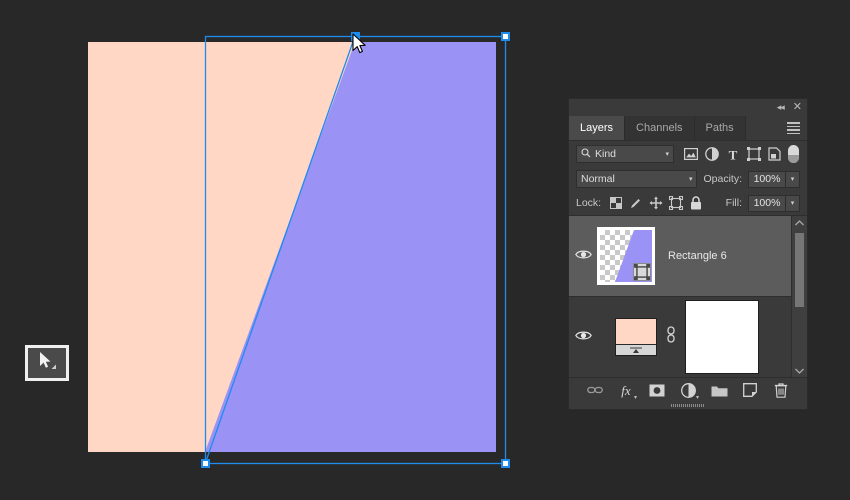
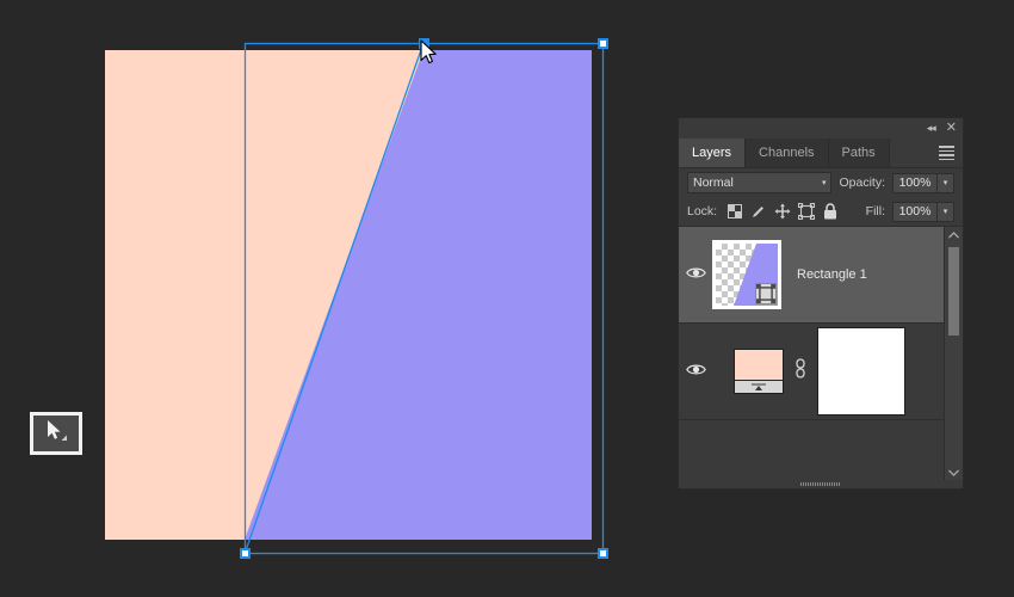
  ◂◂
  ✕
  Layers
  Channels
  Paths
- Kind
- T
  Normal
  Opacity:
  100%
  Lock:
  Fill:
  100%
- Rectangle 6
+ Rectangle 1
- fx
